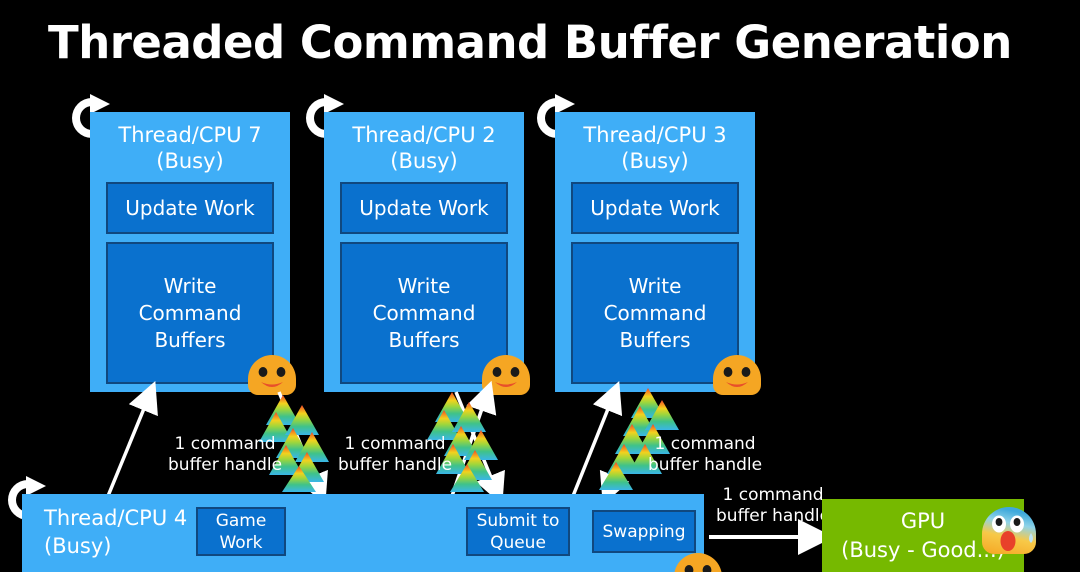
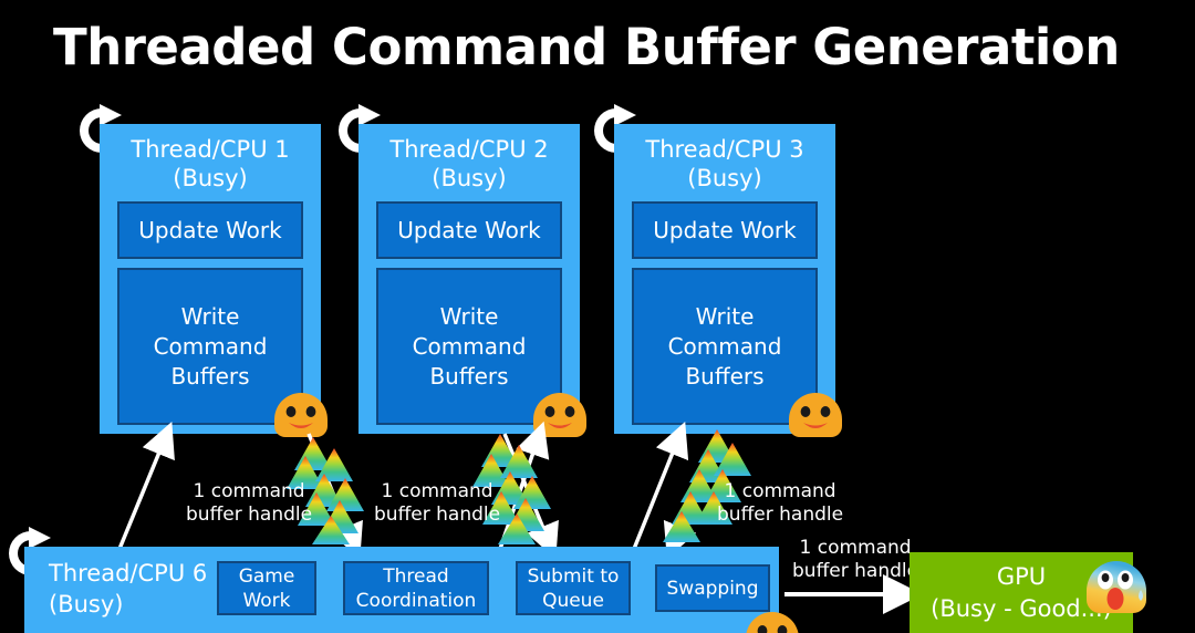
  Threaded Command Buffer Generation
- Thread/CPU 7
+ Thread/CPU 1
  (Busy)
  Update Work
  Write
  Command
  Buffers
  Thread/CPU 2
  (Busy)
  Update Work
  Write
  Command
  Buffers
  Thread/CPU 3
  (Busy)
  Update Work
  Write
  Command
  Buffers
  1 command
  buffer handle
  1 command
  buffer handle
  1 command
  buffer handle
  1 command
  buffer handl
- Thread/CPU 4
+ Thread/CPU 6
  (Busy)
  Game
  Work
+ Thread
+ Coordination
  Submit to
  Queue
  Swapping
  GPU
  (Busy - Good.
